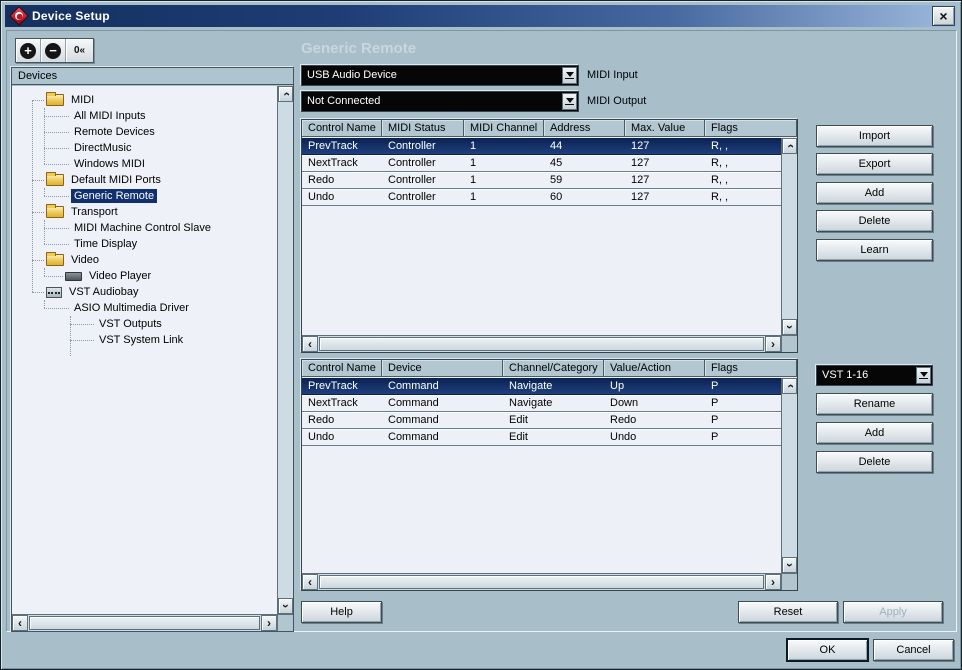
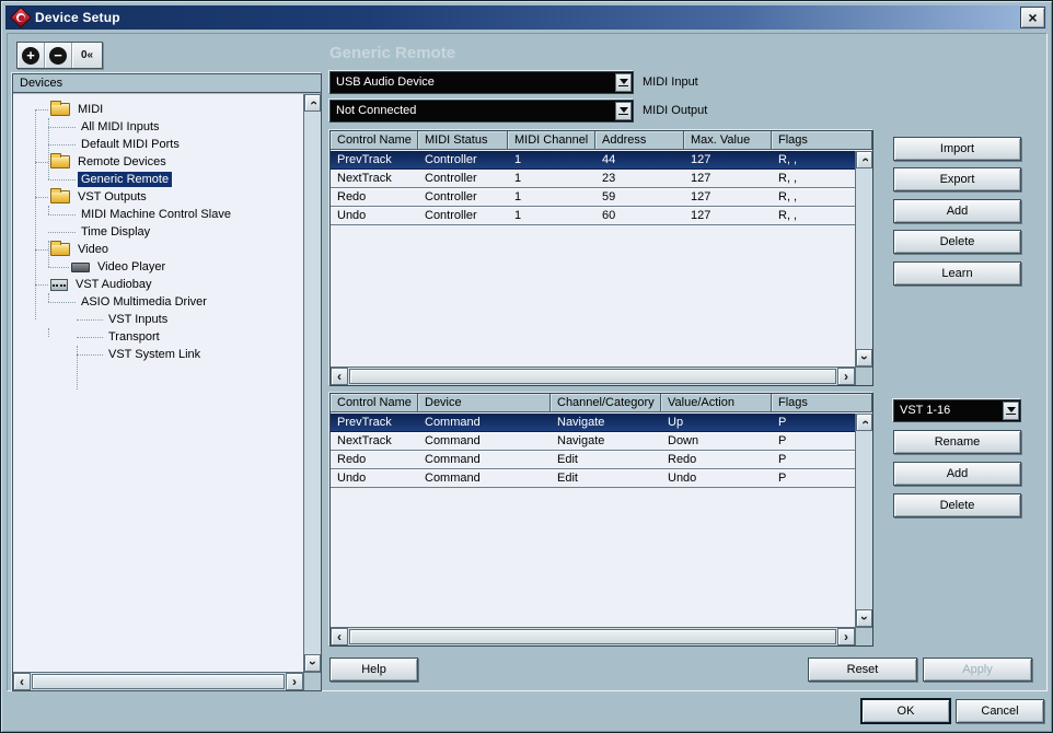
  Device Setup
  ×
  +
  −
  0«
  Devices
  MIDI
  All MIDI Inputs
- Remote Devices
+ Default MIDI Ports
- DirectMusic
- Windows MIDI
- Default MIDI Ports
+ Remote Devices
  Generic Remote
- Transport
+ VST Outputs
  MIDI Machine Control Slave
  Time Display
  Video
  Video Player
  VST Audiobay
  ASIO Multimedia Driver
+ VST Inputs
- VST Outputs
+ Transport
  VST System Link
  ‹
  ›
  Generic Remote
  USB Audio Device
  MIDI Input
  Not Connected
  MIDI Output
  Control Name
  MIDI Status
  MIDI Channel
  Address
  Max. Value
  Flags
  PrevTrack
  Controller
  1
  44
  127
  R, ,
  NextTrack
  Controller
  1
- 45
+ 23
  127
  R, ,
  Redo
  Controller
  1
  59
  127
  R, ,
  Undo
  Controller
  1
  60
  127
  R, ,
  ‹
  ›
  Import
  Export
  Add
  Delete
  Learn
  Control Name
  Device
  Channel/Category
  Value/Action
  Flags
  PrevTrack
  Command
  Navigate
  Up
  P
  NextTrack
  Command
  Navigate
  Down
  P
  Redo
  Command
  Edit
  Redo
  P
  Undo
  Command
  Edit
  Undo
  P
  ‹
  ›
  VST 1-16
  Rename
  Add
  Delete
  Help
  Reset
  Apply
  OK
  Cancel
